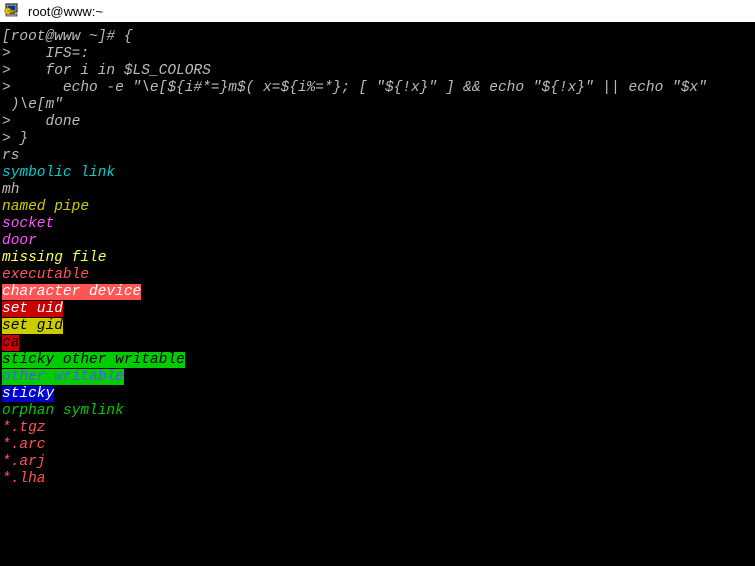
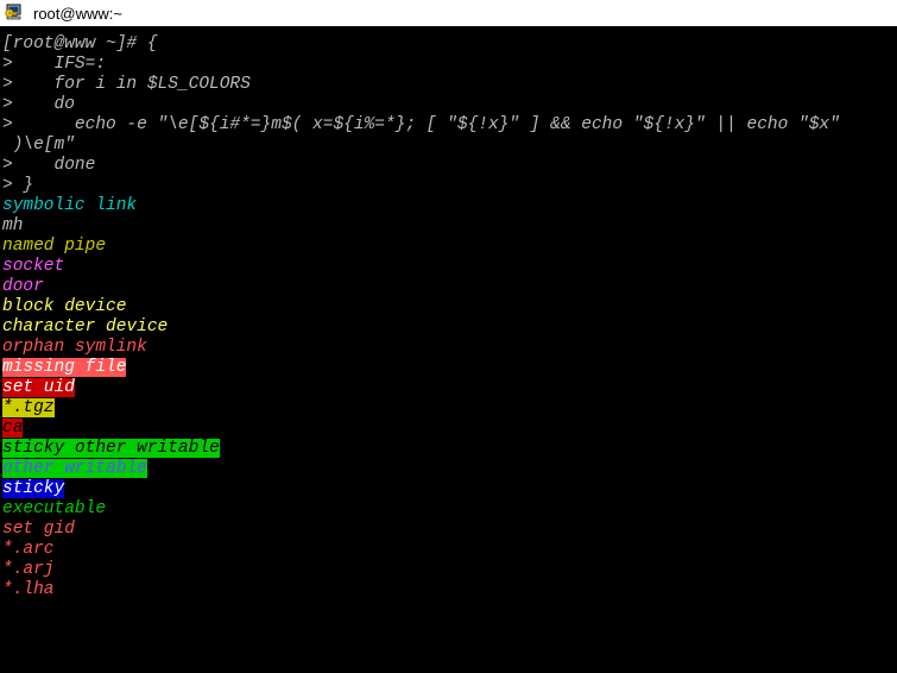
  root@www:~
  [root@www ~]# {
  > IFS=:
  > for i in $LS_COLORS
+ > do
  > echo -e "\e[${i#*=}m$( x=${i%=*}; [ "${!x}" ] && echo "${!x}" || echo "$x"
  )\e[m"
  > done
  > }
- rs
  symbolic link
  mh
  named pipe
  socket
  door
+ block device
- missing file
+ character device
- executable
+ orphan symlink
- character device
+ missing file
  set uid
- set gid
+ *.tgz
  ca
  sticky other writable
  other writable
  sticky
- orphan symlink
+ executable
- *.tgz
+ set gid
  *.arc
  *.arj
  *.lha
